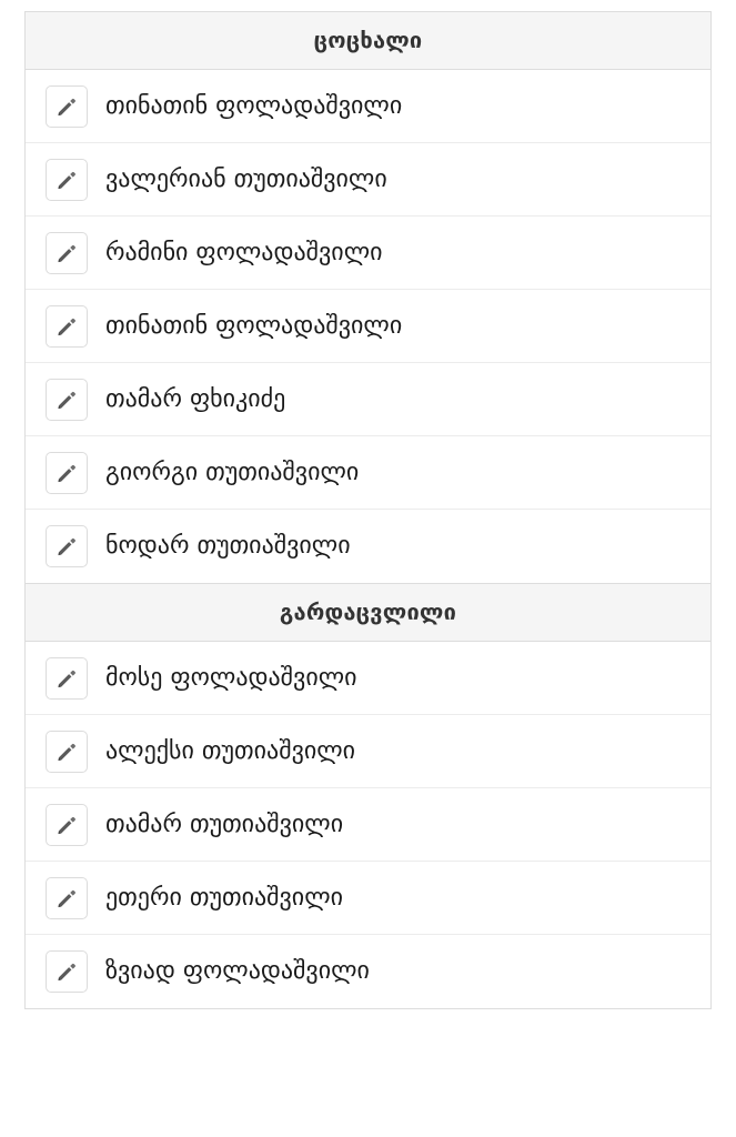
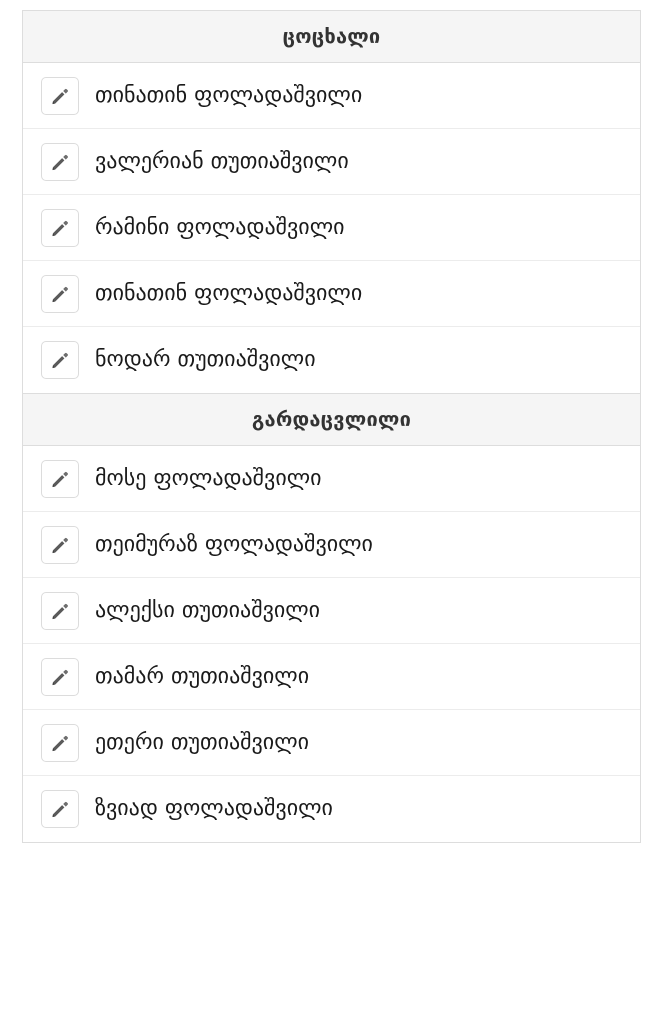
  ცოცხალი
  თინათინ ფოლადაშვილი
  ვალერიან თუთიაშვილი
  რამინი ფოლადაშვილი
  თინათინ ფოლადაშვილი
- თამარ ფხიკიძე
- გიორგი თუთიაშვილი
  ნოდარ თუთიაშვილი
  გარდაცვლილი
  მოსე ფოლადაშვილი
+ თეიმურაზ ფოლადაშვილი
  ალექსი თუთიაშვილი
  თამარ თუთიაშვილი
  ეთერი თუთიაშვილი
  ზვიად ფოლადაშვილი
